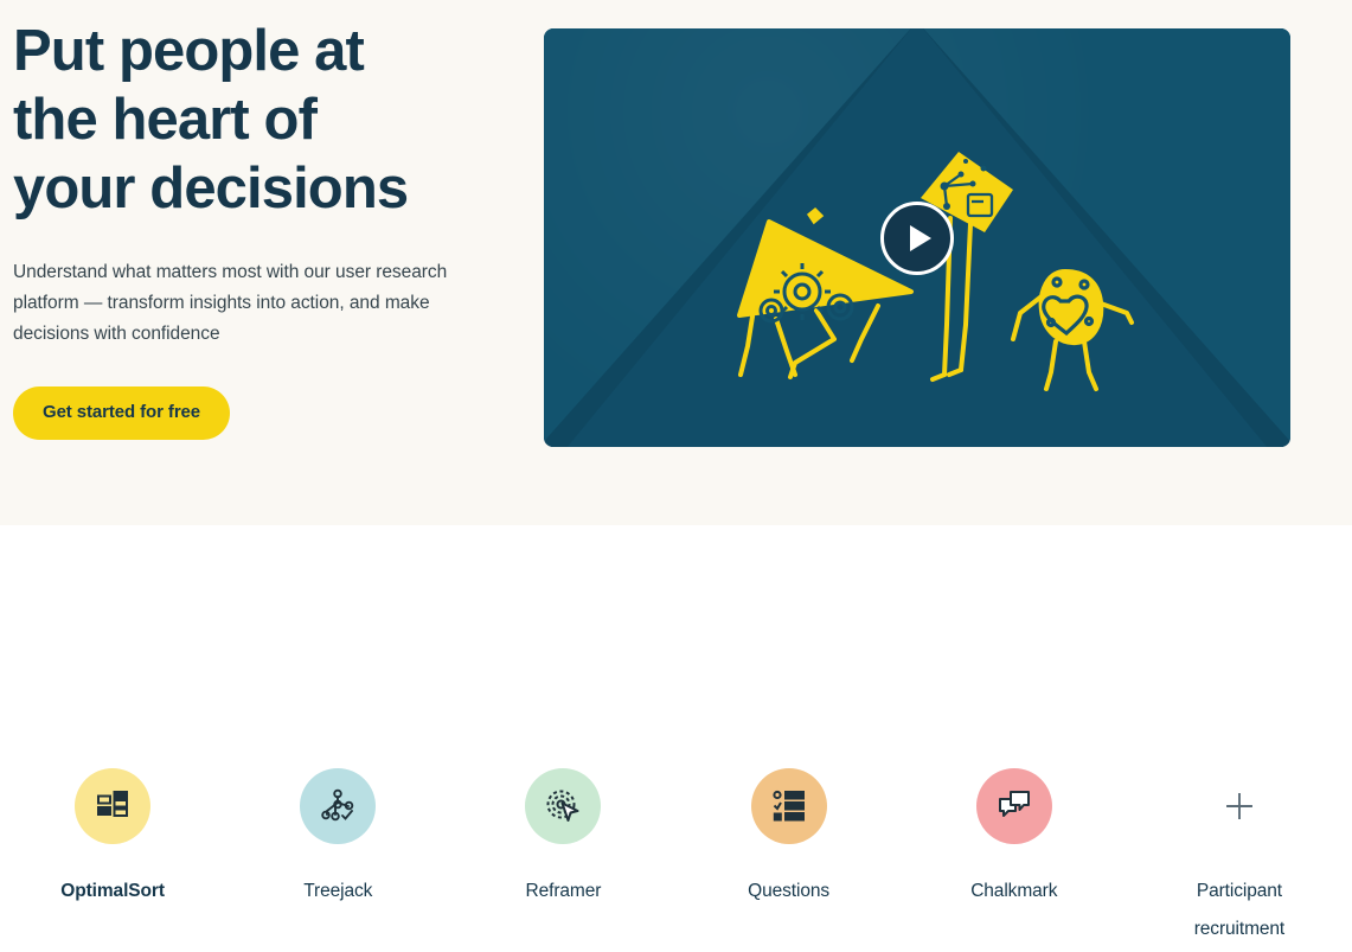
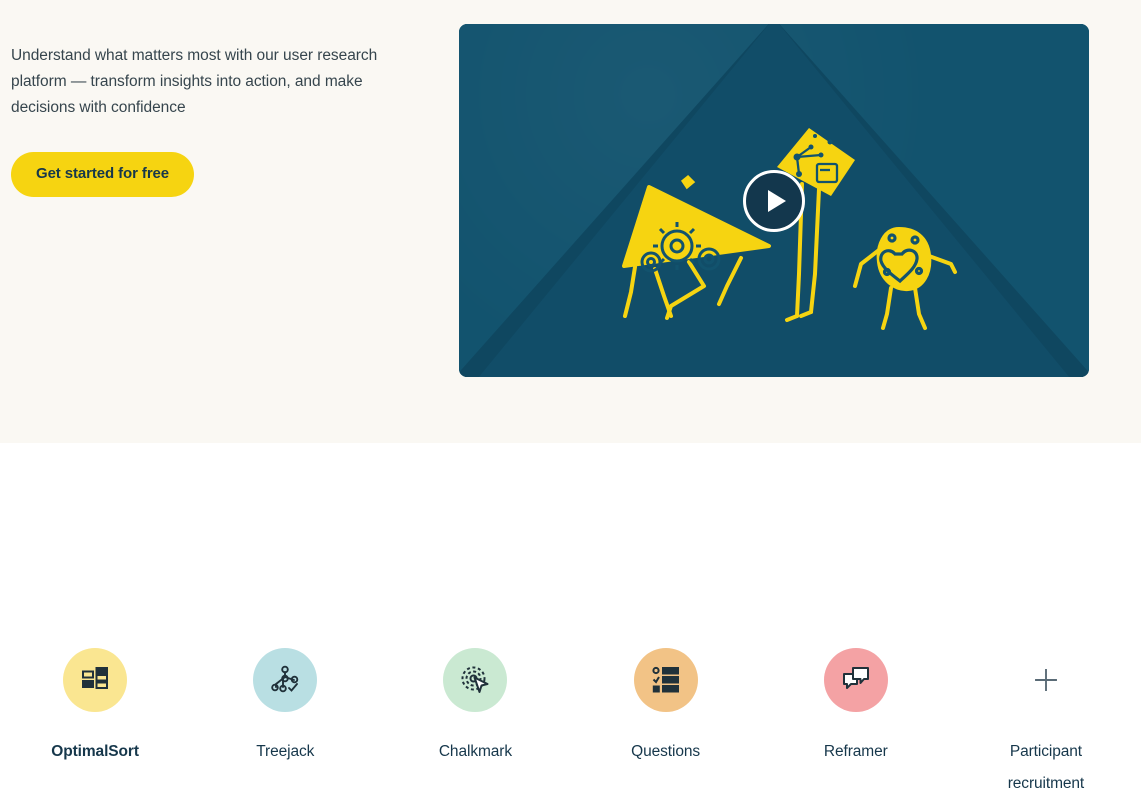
- Put people at the heart of your decisions
  Understand what matters most with our user research platform — transform insights into action, and make decisions with confidence
  Get started for free
  OptimalSort
  Treejack
- Reframer
+ Chalkmark
  Questions
- Chalkmark
+ Reframer
  Participant recruitment
